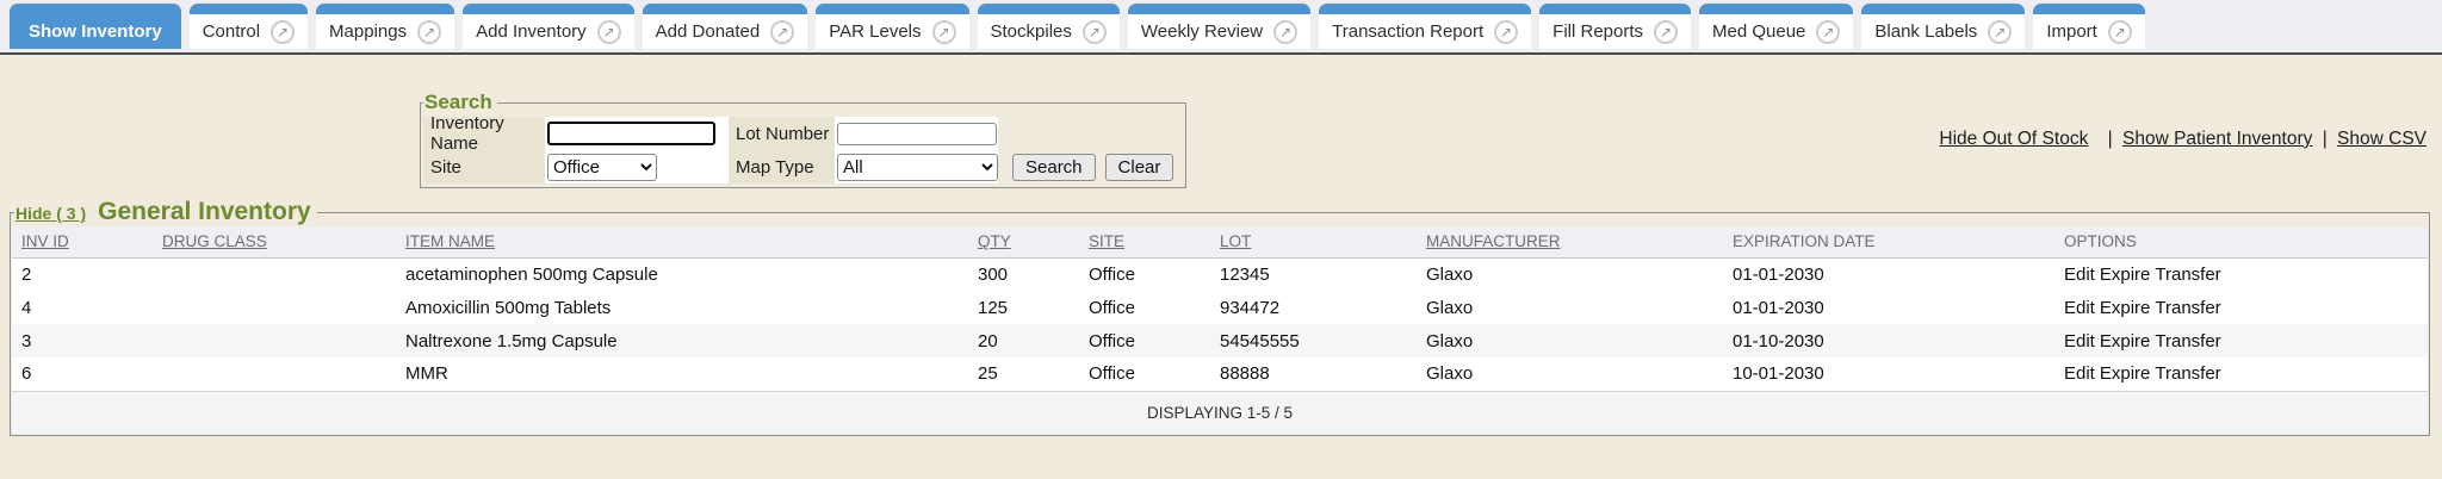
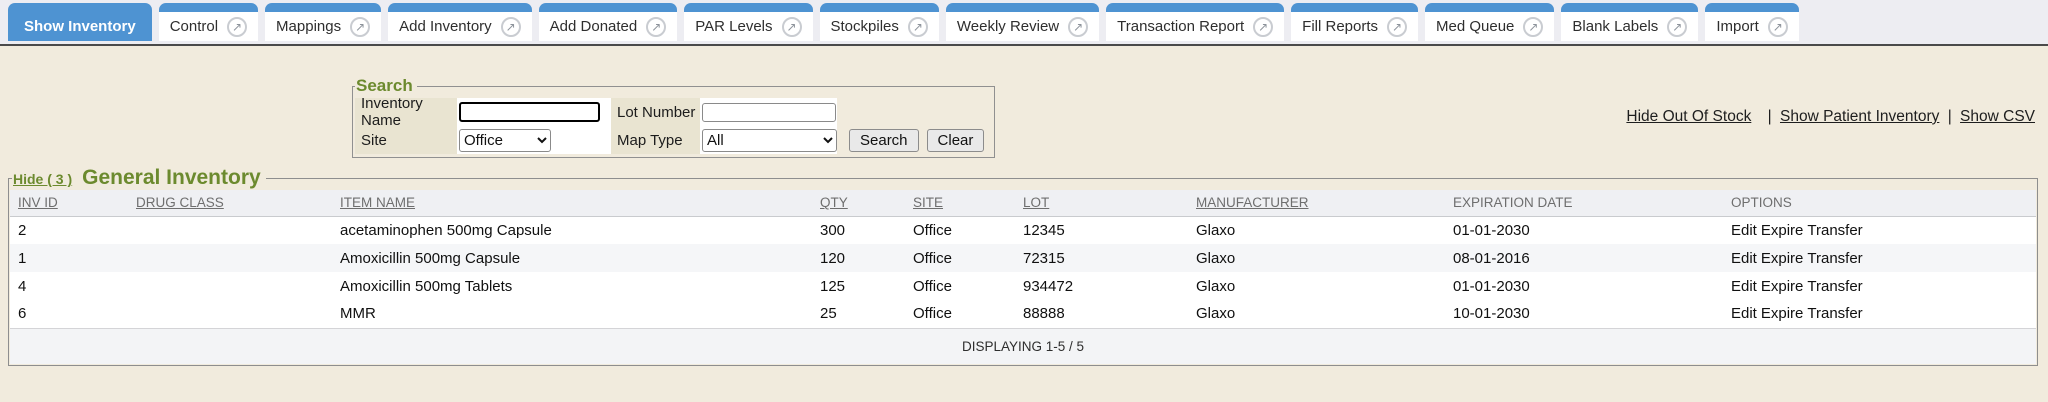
  Show Inventory
  Control
  ↗
  Mappings
  ↗
  Add Inventory
  ↗
  Add Donated
  ↗
  PAR Levels
  ↗
  Stockpiles
  ↗
  Weekly Review
  ↗
  Transaction Report
  ↗
  Fill Reports
  ↗
  Med Queue
  ↗
  Blank Labels
  ↗
  Import
  ↗
  Search
  Inventory Name
  Lot Number
  Site
  Office
  Map Type
  All
  Search
  Clear
  Hide Out Of Stock | Show Patient Inventory | Show CSV
  Hide ( 3 )
  General Inventory
  INV ID	DRUG CLASS	ITEM NAME	QTY	SITE	LOT	MANUFACTURER	EXPIRATION DATE	OPTIONS
  2		acetaminophen 500mg Capsule	300	Office	12345	Glaxo	01-01-2030	Edit Expire Transfer
+ 1		Amoxicillin 500mg Capsule	120	Office	72315	Glaxo	08-01-2016	Edit Expire Transfer
  4		Amoxicillin 500mg Tablets	125	Office	934472	Glaxo	01-01-2030	Edit Expire Transfer
- 3		Naltrexone 1.5mg Capsule	20	Office	54545555	Glaxo	01-10-2030	Edit Expire Transfer
  6		MMR	25	Office	88888	Glaxo	10-01-2030	Edit Expire Transfer
  DISPLAYING 1-5 / 5
